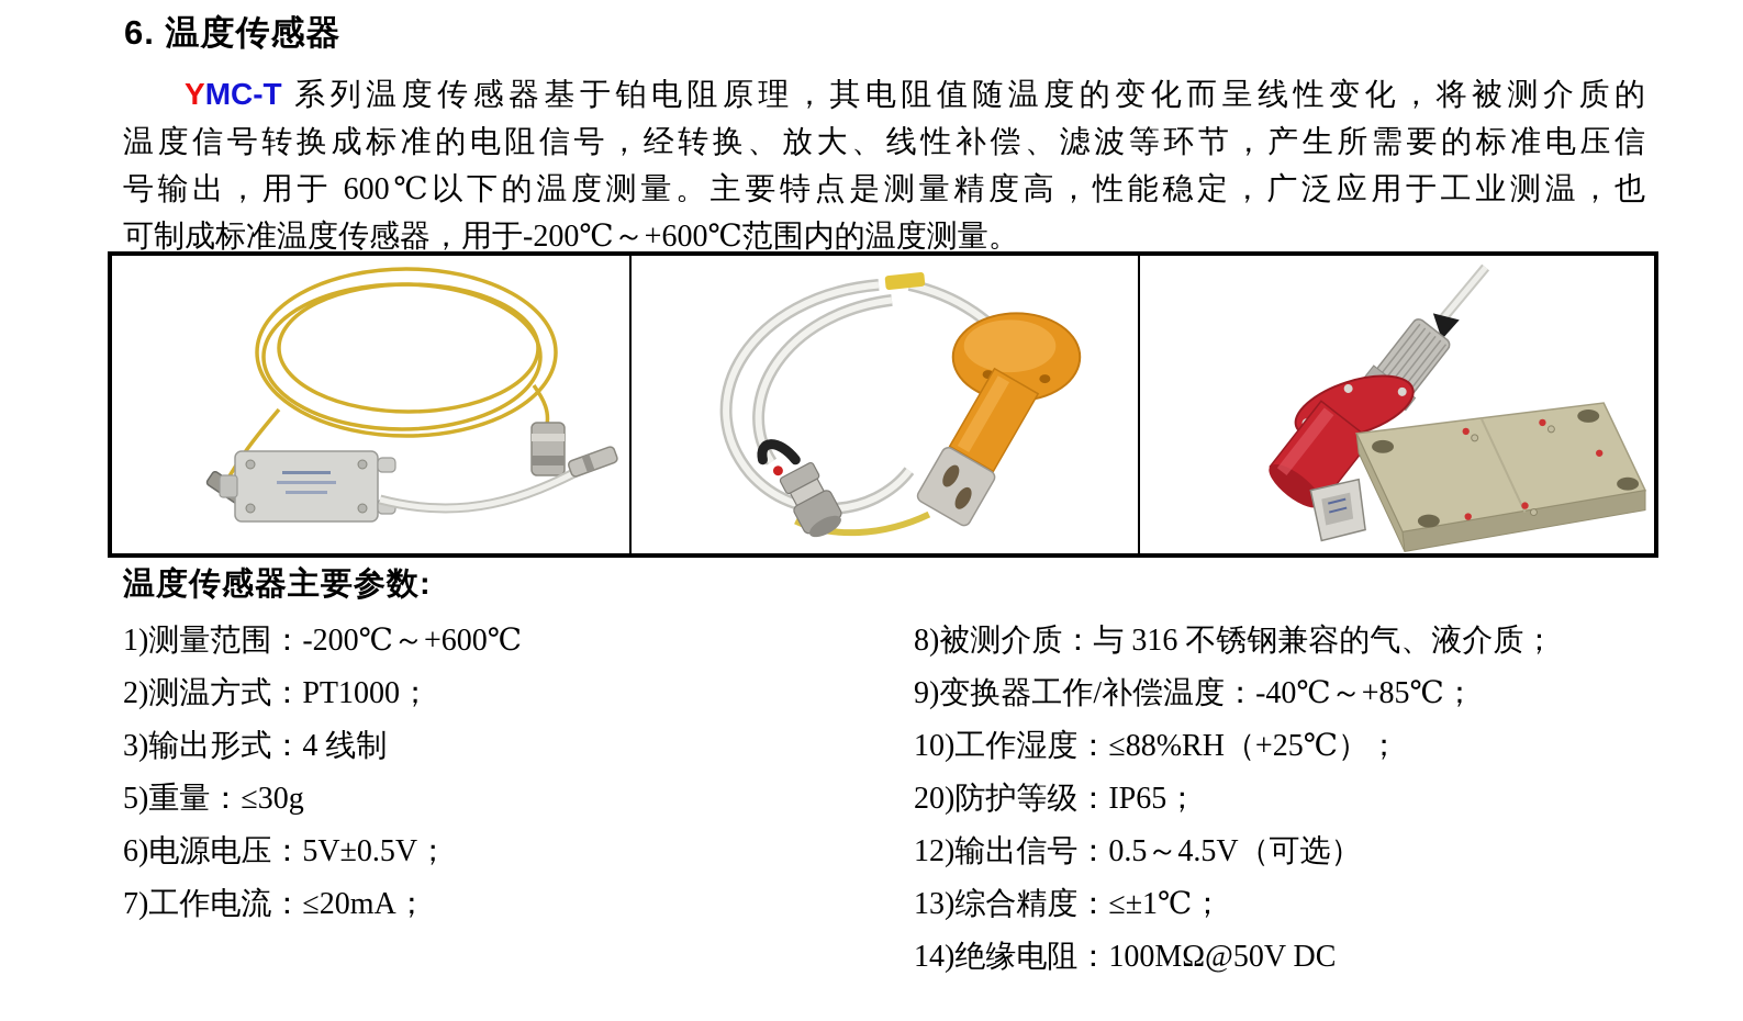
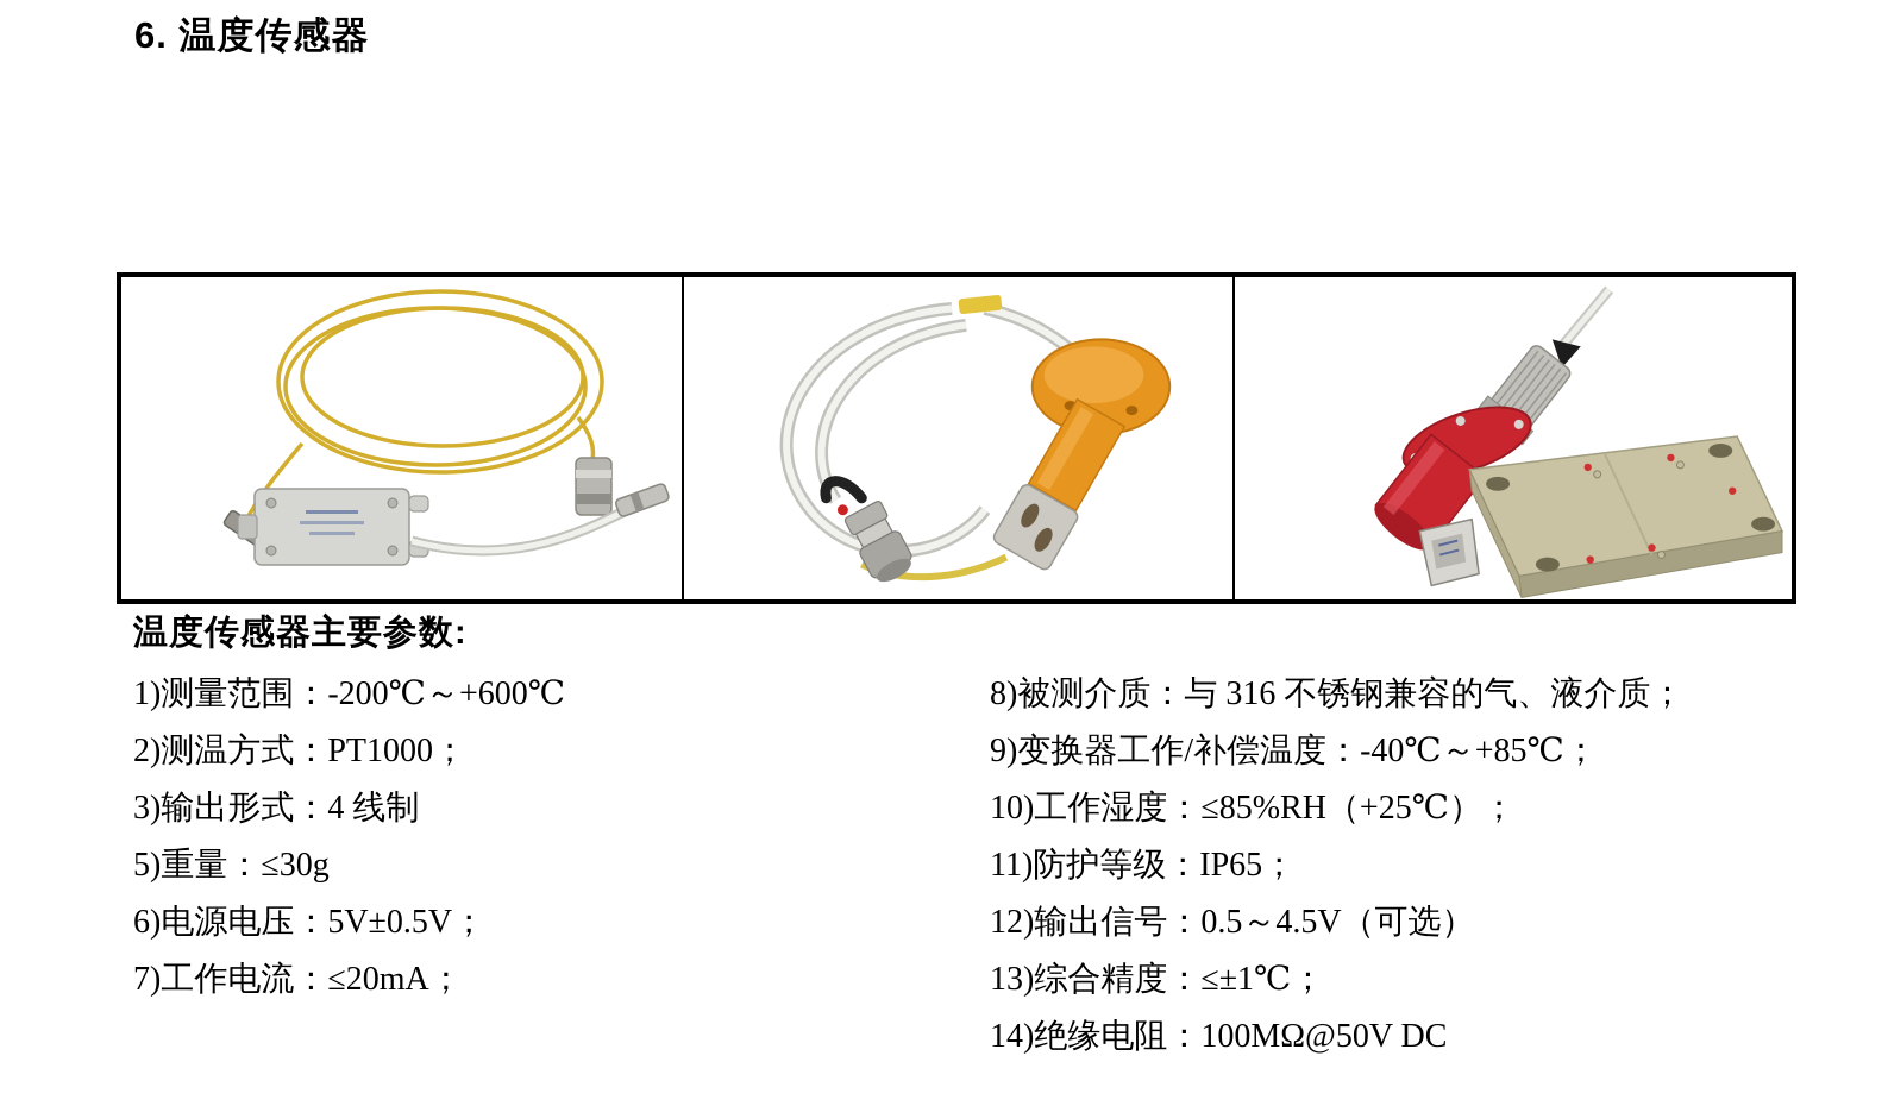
  6. 温度传感器
- YMC-T 系列温度传感器基于铂电阻原理，其电阻值随温度的变化而呈线性变化，将被测介质的
- 温度信号转换成标准的电阻信号，经转换、放大、线性补偿、滤波等环节，产生所需要的标准电压信
- 号输出，用于 600℃以下的温度测量。主要特点是测量精度高，性能稳定，广泛应用于工业测温，也
- 可制成标准温度传感器，用于-200℃～+600℃范围内的温度测量。
  温度传感器主要参数:
  1)测量范围：-200℃～+600℃
  2)测温方式：PT1000；
  3)输出形式：4 线制
  5)重量：≤30g
  6)电源电压：5V±0.5V；
  7)工作电流：≤20mA；
  8)被测介质：与 316 不锈钢兼容的气、液介质；
  9)变换器工作/补偿温度：-40℃～+85℃；
- 10)工作湿度：≤88%RH（+25℃）；
+ 10)工作湿度：≤85%RH（+25℃）；
- 20)防护等级：IP65；
+ 11)防护等级：IP65；
  12)输出信号：0.5～4.5V（可选）
  13)综合精度：≤±1℃；
  14)绝缘电阻：100MΩ@50V DC
